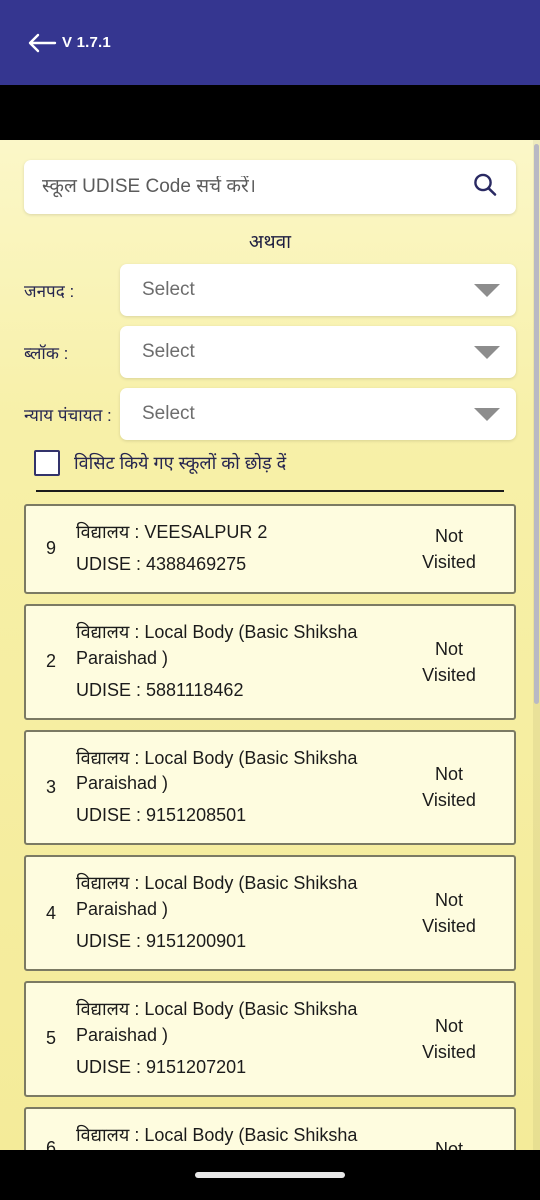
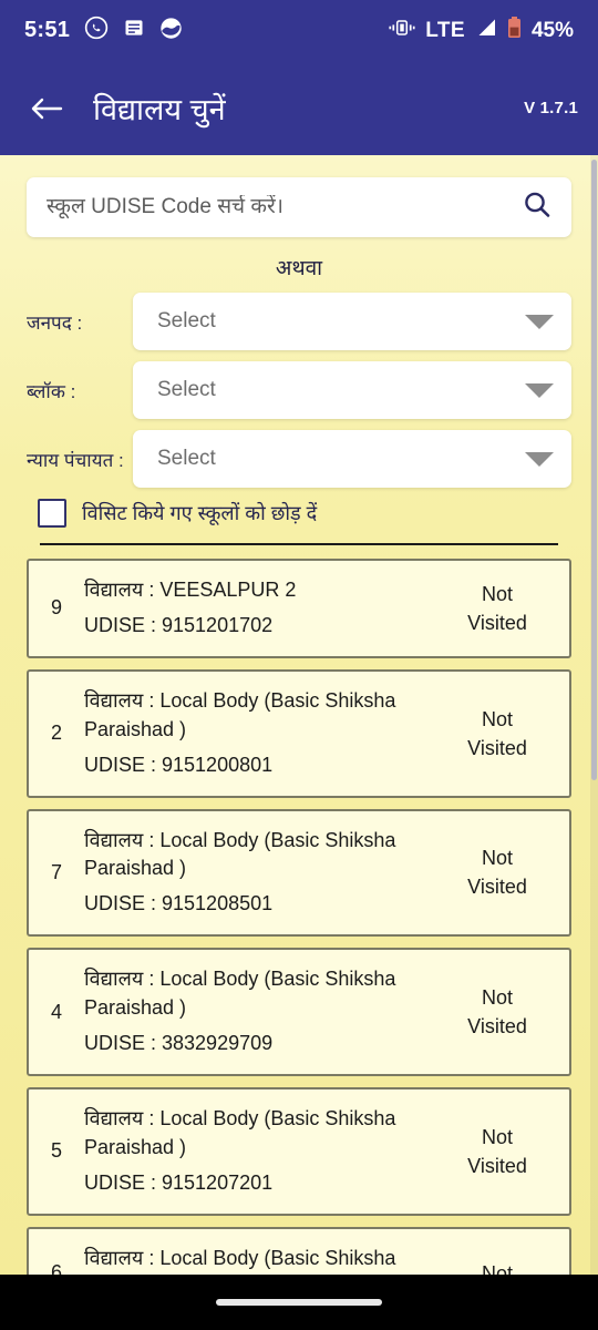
+ 5:51
+ LTE
+ 45%
+ विद्यालय चुनें
  V 1.7.1
  स्कूल UDISE Code सर्च करें।
  अथवा
  जनपद :
  Select
  ब्लॉक :
  Select
  न्याय पंचायत :
  Select
  विसिट किये गए स्कूलों को छोड़ दें
  9
  विद्यालय : VEESALPUR 2
- UDISE : 4388469275
+ UDISE : 9151201702
  Not
  Visited
  2
  विद्यालय : Local Body (Basic Shiksha
  Paraishad )
- UDISE : 5881118462
+ UDISE : 9151200801
  Not
  Visited
- 3
+ 7
  विद्यालय : Local Body (Basic Shiksha
  Paraishad )
  UDISE : 9151208501
  Not
  Visited
  4
  विद्यालय : Local Body (Basic Shiksha
  Paraishad )
- UDISE : 9151200901
+ UDISE : 3832929709
  Not
  Visited
  5
  विद्यालय : Local Body (Basic Shiksha
  Paraishad )
  UDISE : 9151207201
  Not
  Visited
  6
  विद्यालय : Local Body (Basic Shiksha
  Not
